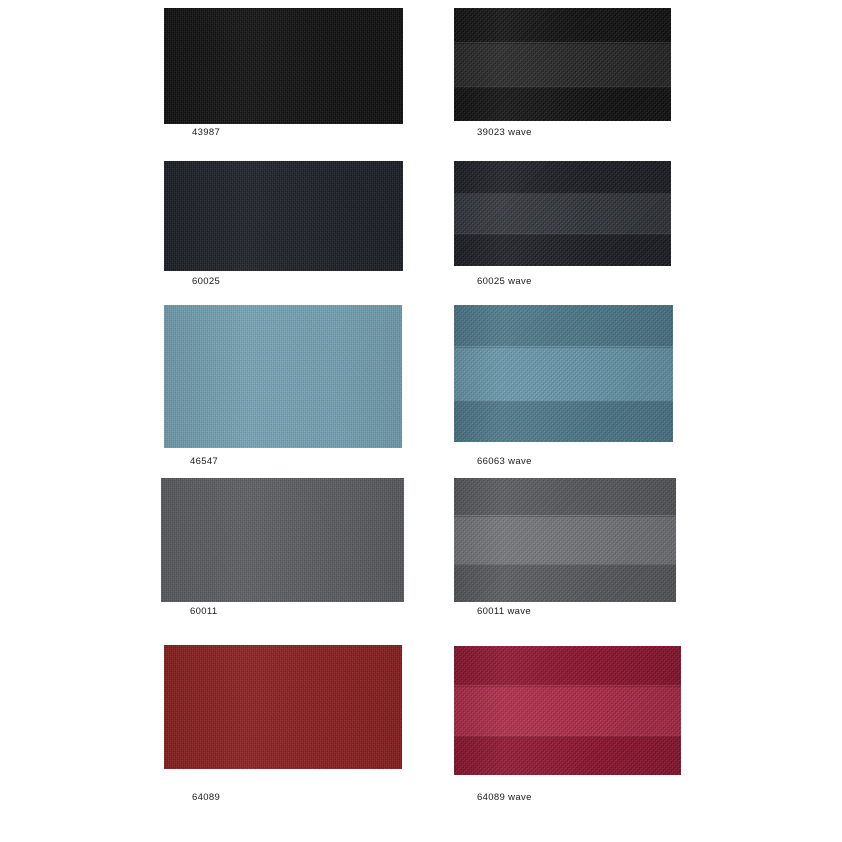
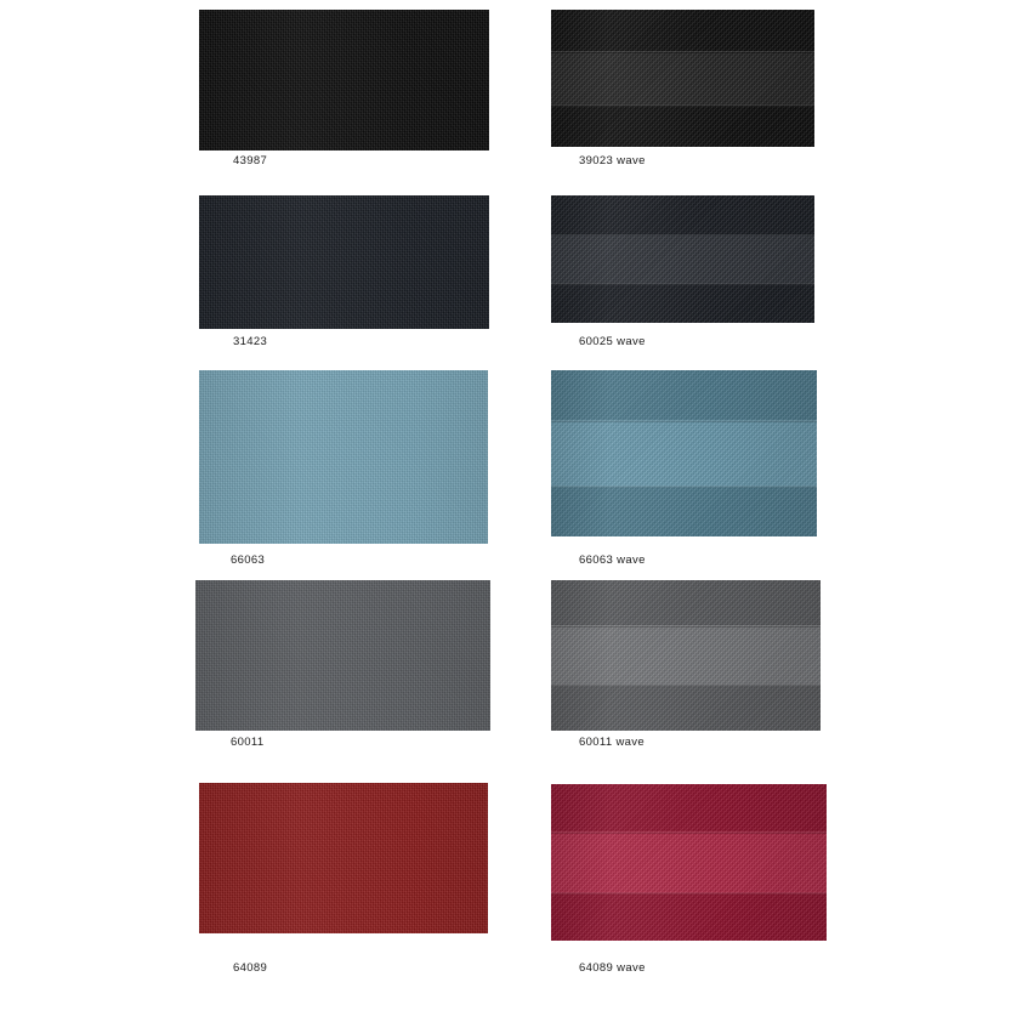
  43987
  39023 wave
- 60025
+ 31423
  60025 wave
- 46547
+ 66063
  66063 wave
  60011
  60011 wave
  64089
  64089 wave
